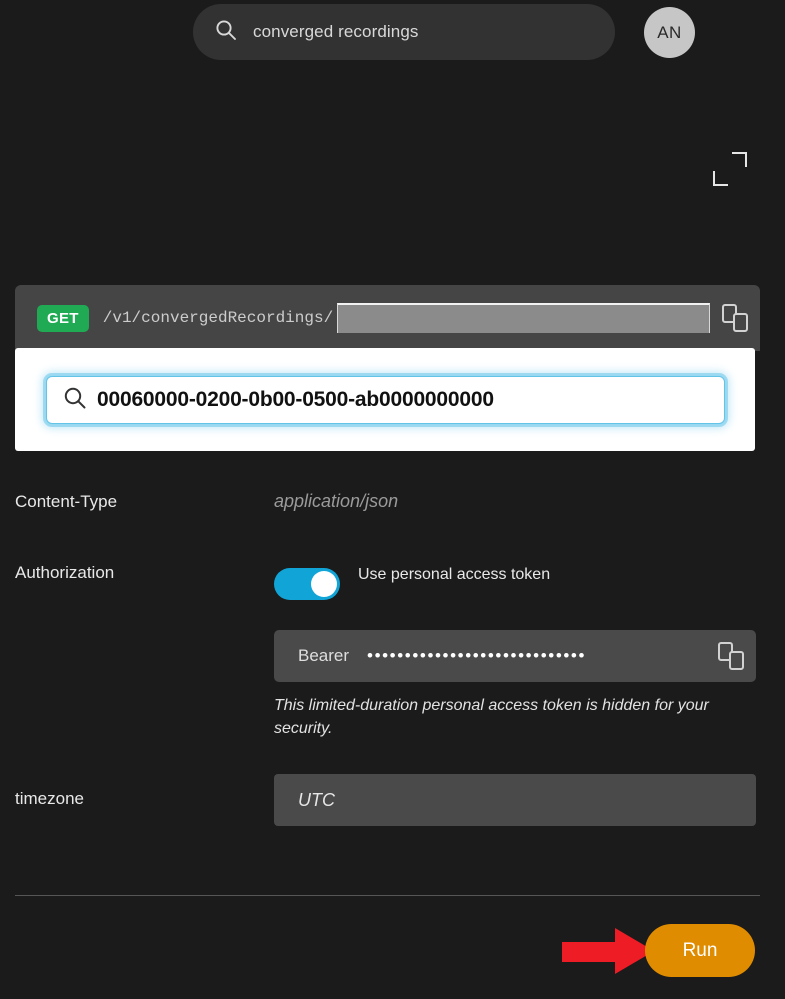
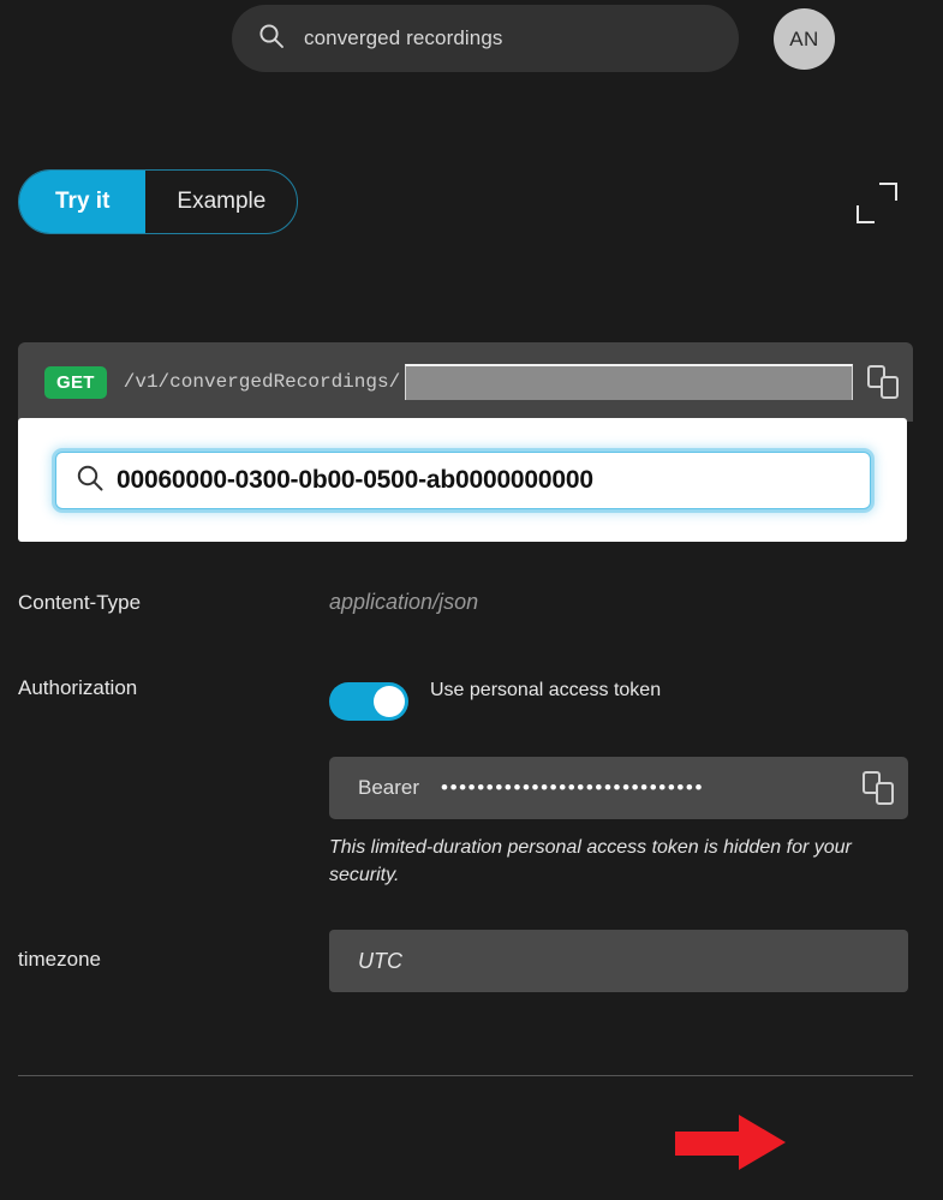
  converged recordings
  AN
+ Try it
+ Example
  GET
  /v1/convergedRecordings/
- 00060000-0200-0b00-0500-ab0000000000
+ 00060000-0300-0b00-0500-ab0000000000
  Content-Type
  application/json
  Authorization
  Use personal access token
  Bearer
  •••••••••••••••••••••••••••••
  This limited-duration personal access token is hidden for your security.
  timezone
  UTC
- Run
